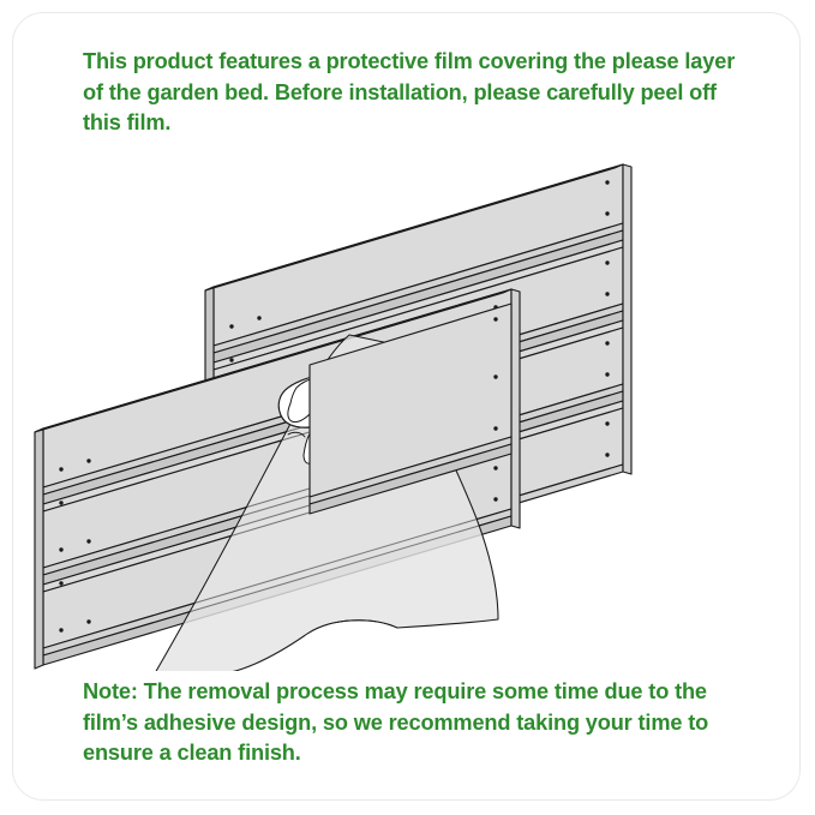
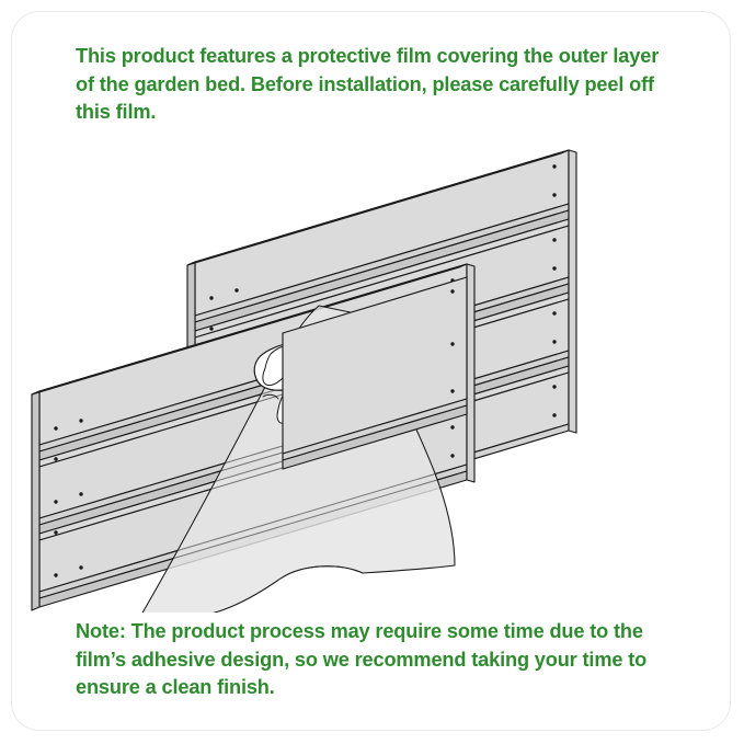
- This product features a protective film covering the please layer of the garden bed. Before installation, please carefully peel off this film.
+ This product features a protective film covering the outer layer of the garden bed. Before installation, please carefully peel off this film.
- Note: The removal process may require some time due to the film’s adhesive design, so we recommend taking your time to ensure a clean finish.
+ Note: The product process may require some time due to the film’s adhesive design, so we recommend taking your time to ensure a clean finish.
